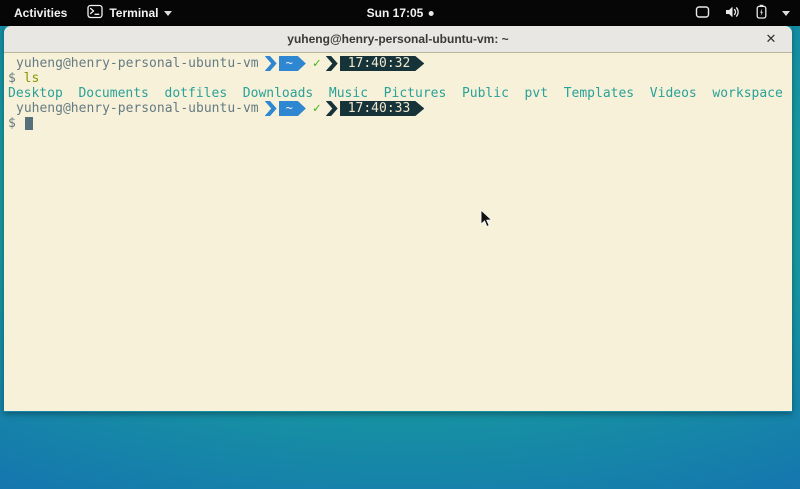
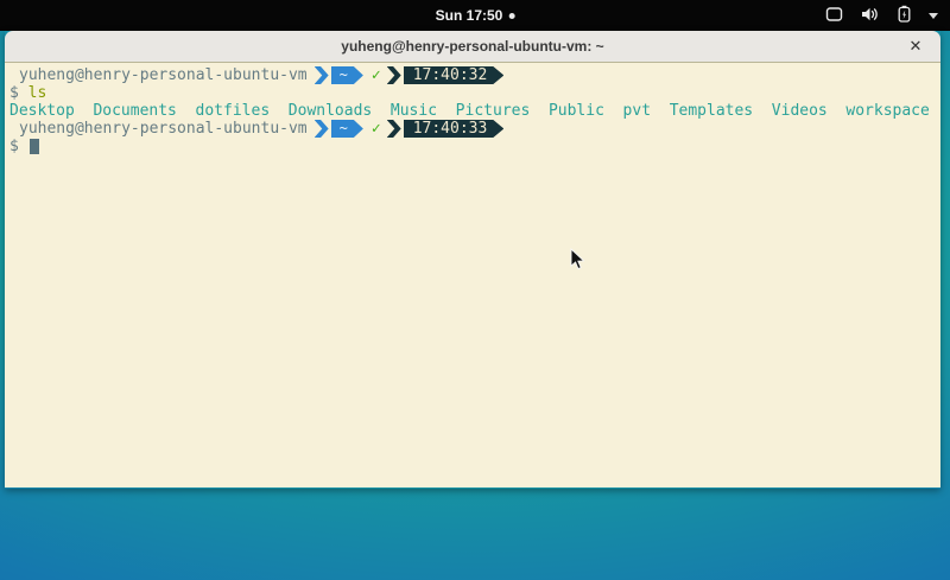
- Activities
- Terminal
- Sun 17:05
+ Sun 17:50
  yuheng@henry-personal-ubuntu-vm: ~
  ✕
  yuheng@henry-personal-ubuntu-vm
  ~
  ✓
  17:40:32
  $
  ls
  Desktop Documents dotfiles Downloads Music Pictures Public pvt Templates Videos workspace
  yuheng@henry-personal-ubuntu-vm
  ~
  ✓
  17:40:33
  $
